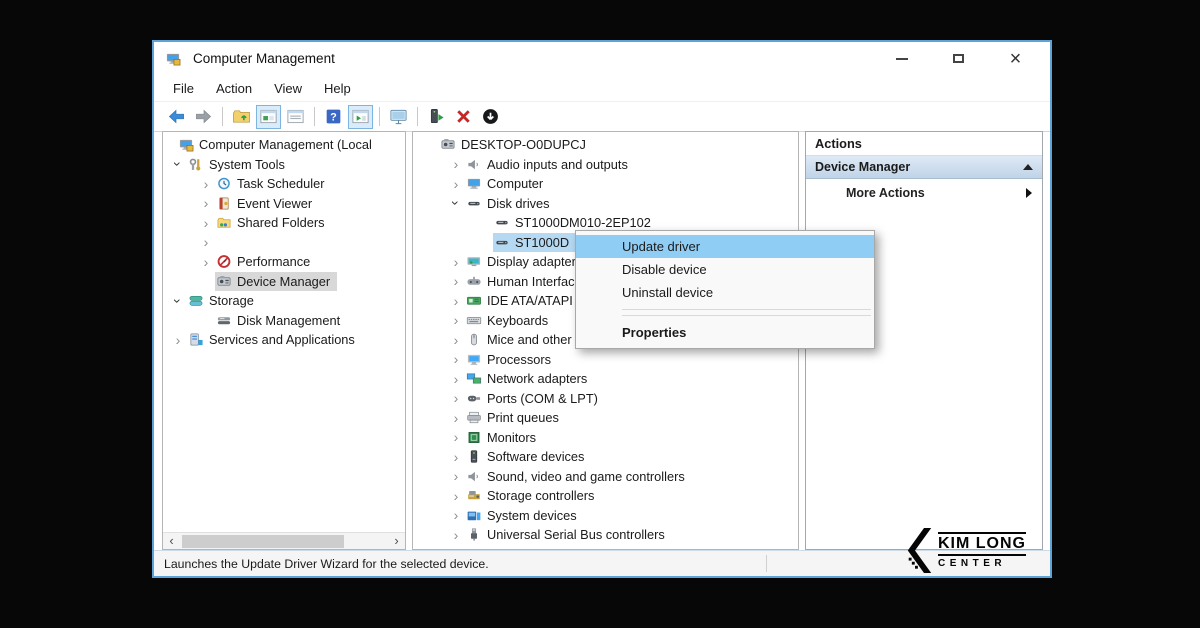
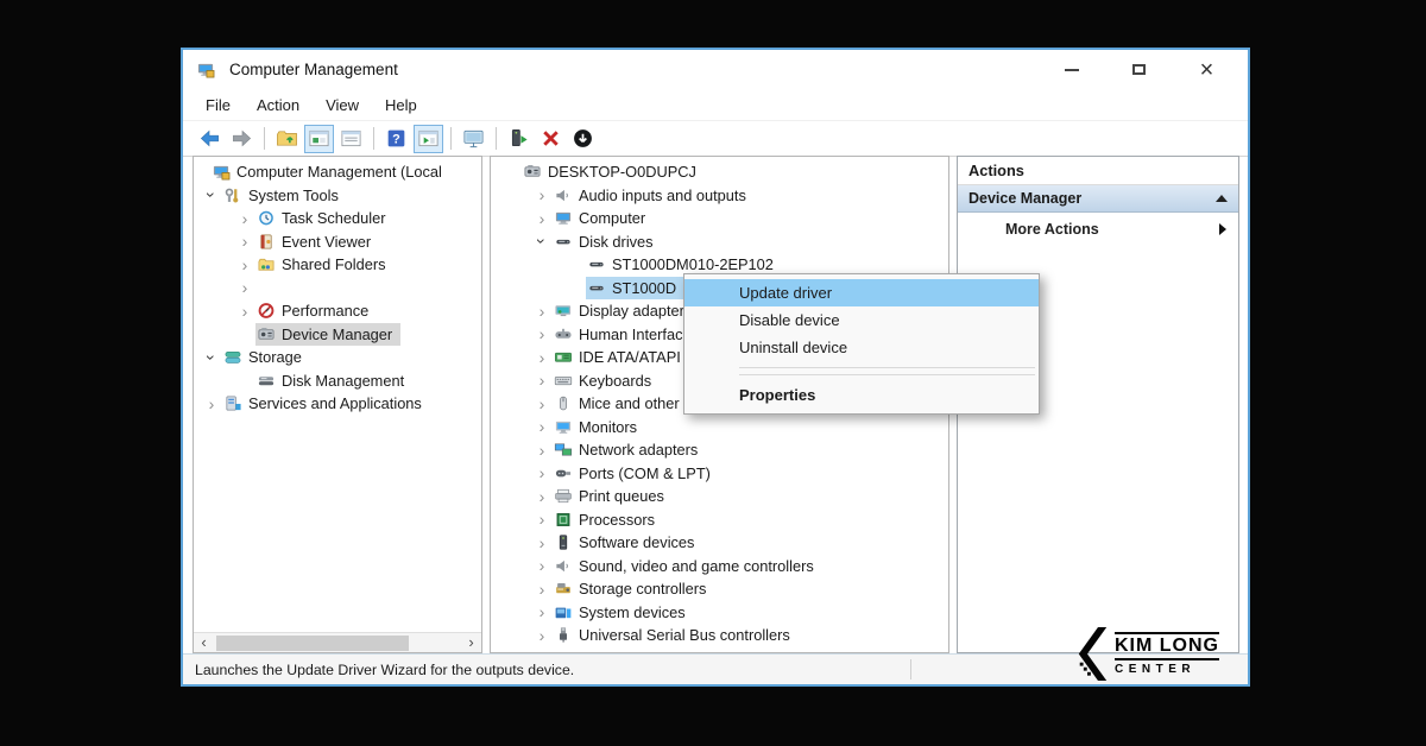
  Computer Management
  ×
  File
  Action
  View
  Help
  ?
  Computer Management (Local
  System Tools
  ›
  Task Scheduler
  ›
  Event Viewer
  ›
  Shared Folders
  ›
  ›
  Performance
  Device Manager
  Storage
  Disk Management
  ›
  Services and Applications
  ‹
  ›
  DESKTOP-O0DUPCJ
  ›
  Audio inputs and outputs
  ›
  Computer
  Disk drives
  ST1000DM010-2EP102
  ST1000D
  ›
  Display adapter
  ›
  ›
  ›
  Keyboards
  ›
  ›
- Processors
+ Monitors
  ›
  Network adapters
  ›
  Ports (COM & LPT)
  ›
  Print queues
  ›
- Monitors
+ Processors
  ›
  Software devices
  ›
  Sound, video and game controllers
  ›
  Storage controllers
  ›
  System devices
  ›
  Universal Serial Bus controllers
  Actions
  Device Manager
  More Actions
- Launches the Update Driver Wizard for the selected device.
+ Launches the Update Driver Wizard for the outputs device.
  Update driver
  Disable device
  Uninstall device
  Properties
  KIM LONG
  CENTER
